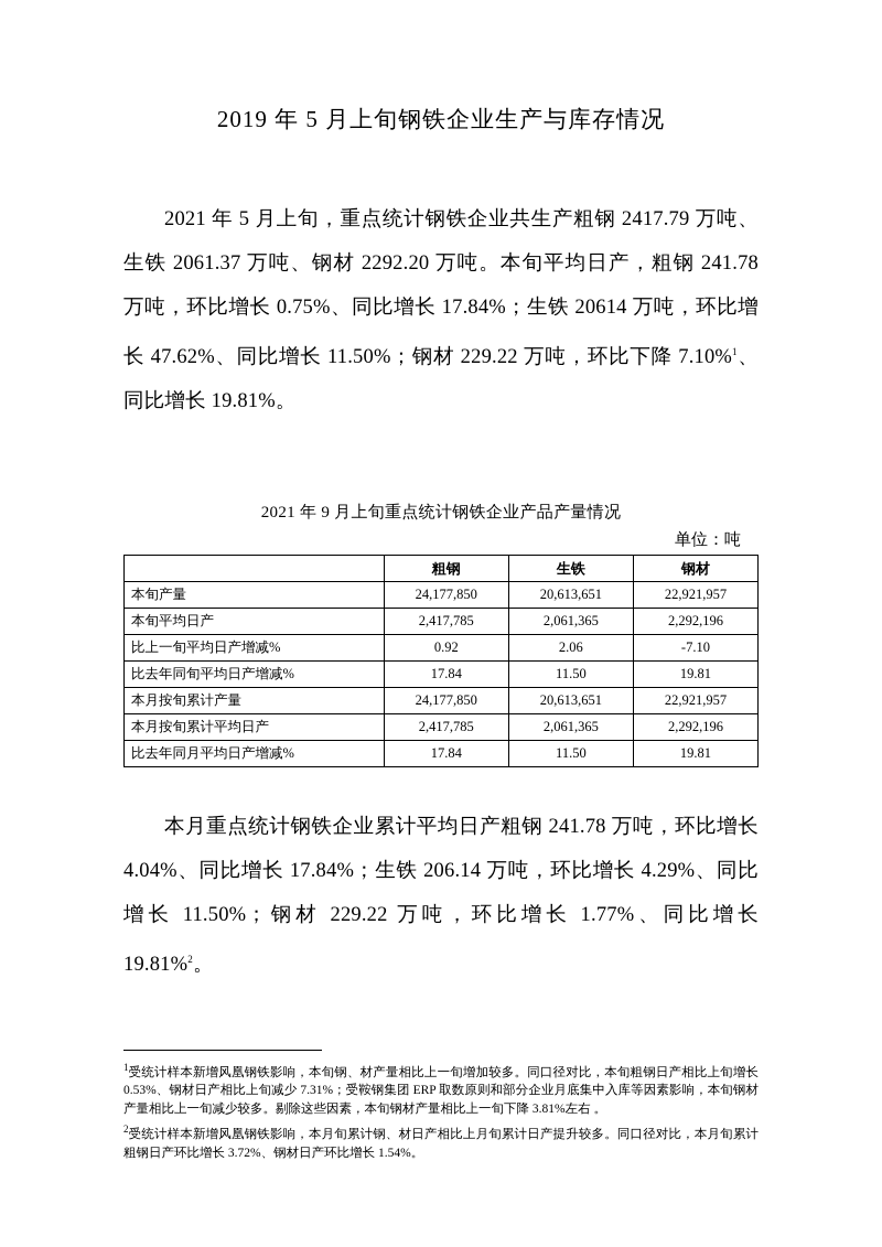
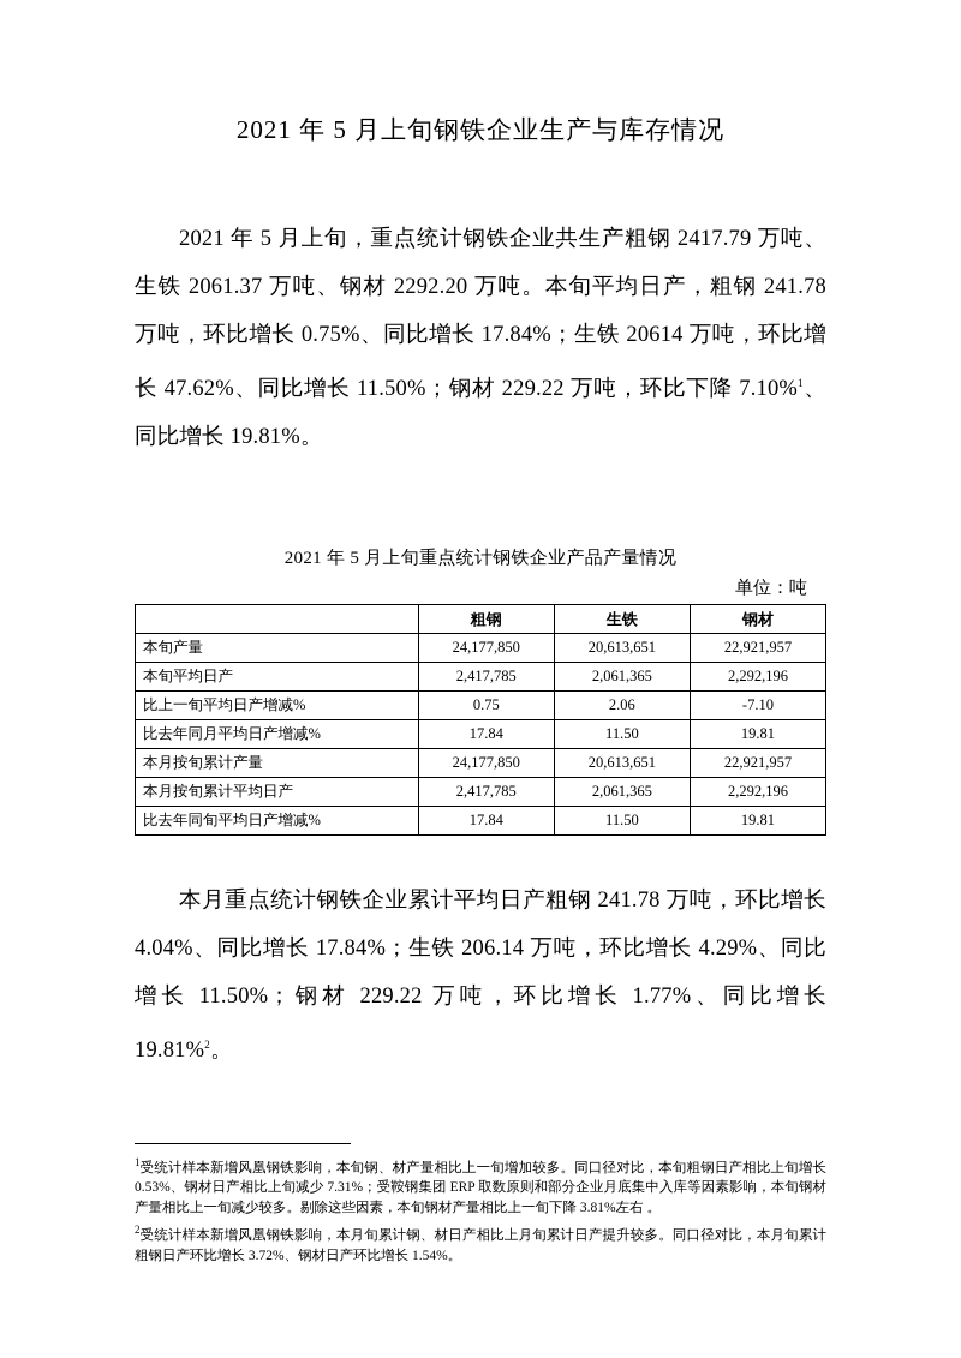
- 2019 年 5 月上旬钢铁企业生产与库存情况
+ 2021 年 5 月上旬钢铁企业生产与库存情况
  2021 年 5 月上旬，重点统计钢铁企业共生产粗钢 2417.79 万吨、生铁 2061.37 万吨、钢材 2292.20 万吨。本旬平均日产，粗钢 241.78 万吨，环比增长 0.75%、同比增长 17.84%；生铁 20614 万吨，环比增长 47.62%、同比增长 11.50%；钢材 229.22 万吨，环比下降 7.10%1、同比增长 19.81%。
- 2021 年 9 月上旬重点统计钢铁企业产品产量情况
+ 2021 年 5 月上旬重点统计钢铁企业产品产量情况
  单位：吨
  	粗钢	生铁	钢材
  本旬产量	24,177,850	20,613,651	22,921,957
  本旬平均日产	2,417,785	2,061,365	2,292,196
- 比上一旬平均日产增减%	0.92	2.06	-7.10
+ 比上一旬平均日产增减%	0.75	2.06	-7.10
- 比去年同旬平均日产增减%	17.84	11.50	19.81
+ 比去年同月平均日产增减%	17.84	11.50	19.81
  本月按旬累计产量	24,177,850	20,613,651	22,921,957
  本月按旬累计平均日产	2,417,785	2,061,365	2,292,196
- 比去年同月平均日产增减%	17.84	11.50	19.81
+ 比去年同旬平均日产增减%	17.84	11.50	19.81
  本月重点统计钢铁企业累计平均日产粗钢 241.78 万吨，环比增长 4.04%、同比增长 17.84%；生铁 206.14 万吨，环比增长 4.29%、同比增长 11.50%；钢材 229.22 万吨，环比增长 1.77%、同比增长 19.81%2。
  1受统计样本新增风凰钢铁影响，本旬钢、材产量相比上一旬增加较多。同口径对比，本旬粗钢日产相比上旬增长 0.53%、钢材日产相比上旬减少 7.31%；受鞍钢集团 ERP 取数原则和部分企业月底集中入库等因素影响，本旬钢材产量相比上一旬减少较多。剔除这些因素，本旬钢材产量相比上一旬下降 3.81%左右 。
  2受统计样本新增风凰钢铁影响，本月旬累计钢、材日产相比上月旬累计日产提升较多。同口径对比，本月旬累计粗钢日产环比增长 3.72%、钢材日产环比增长 1.54%。
